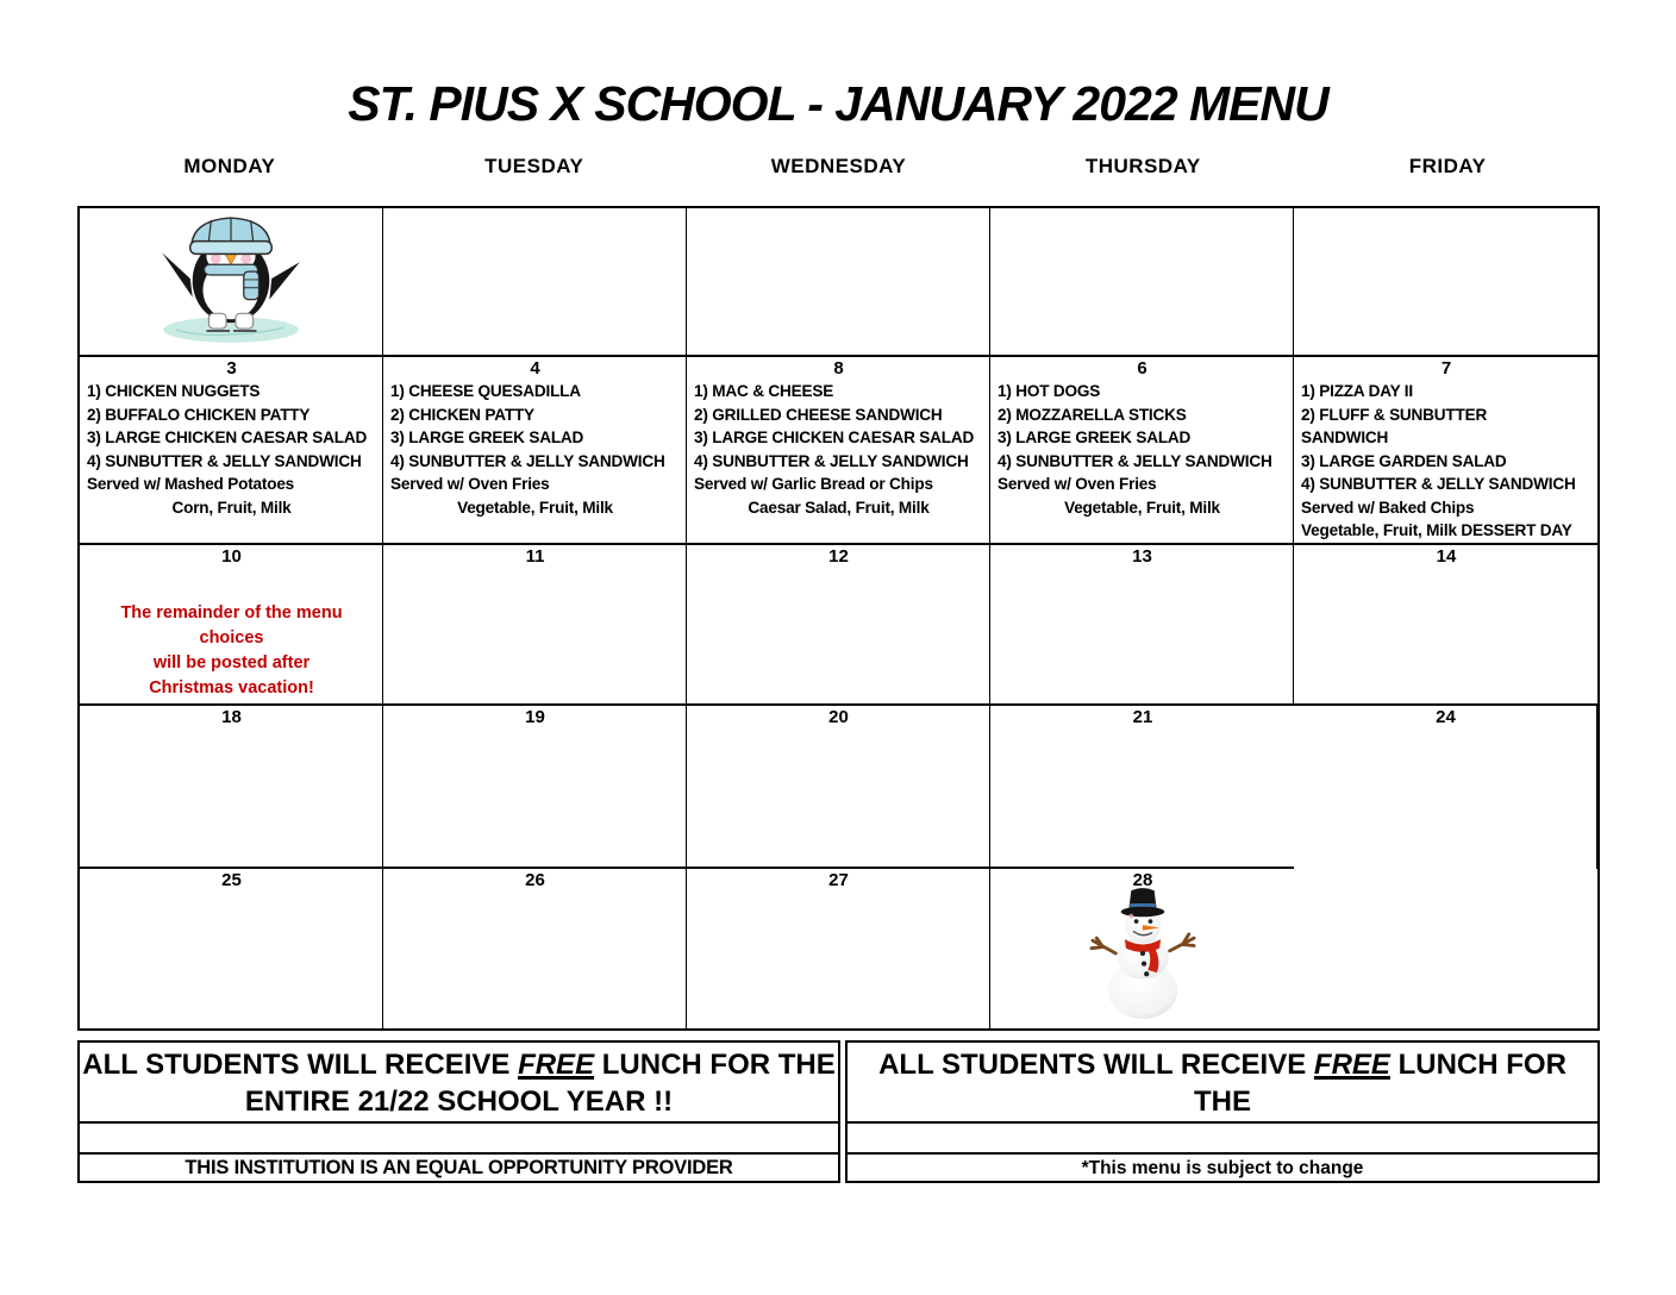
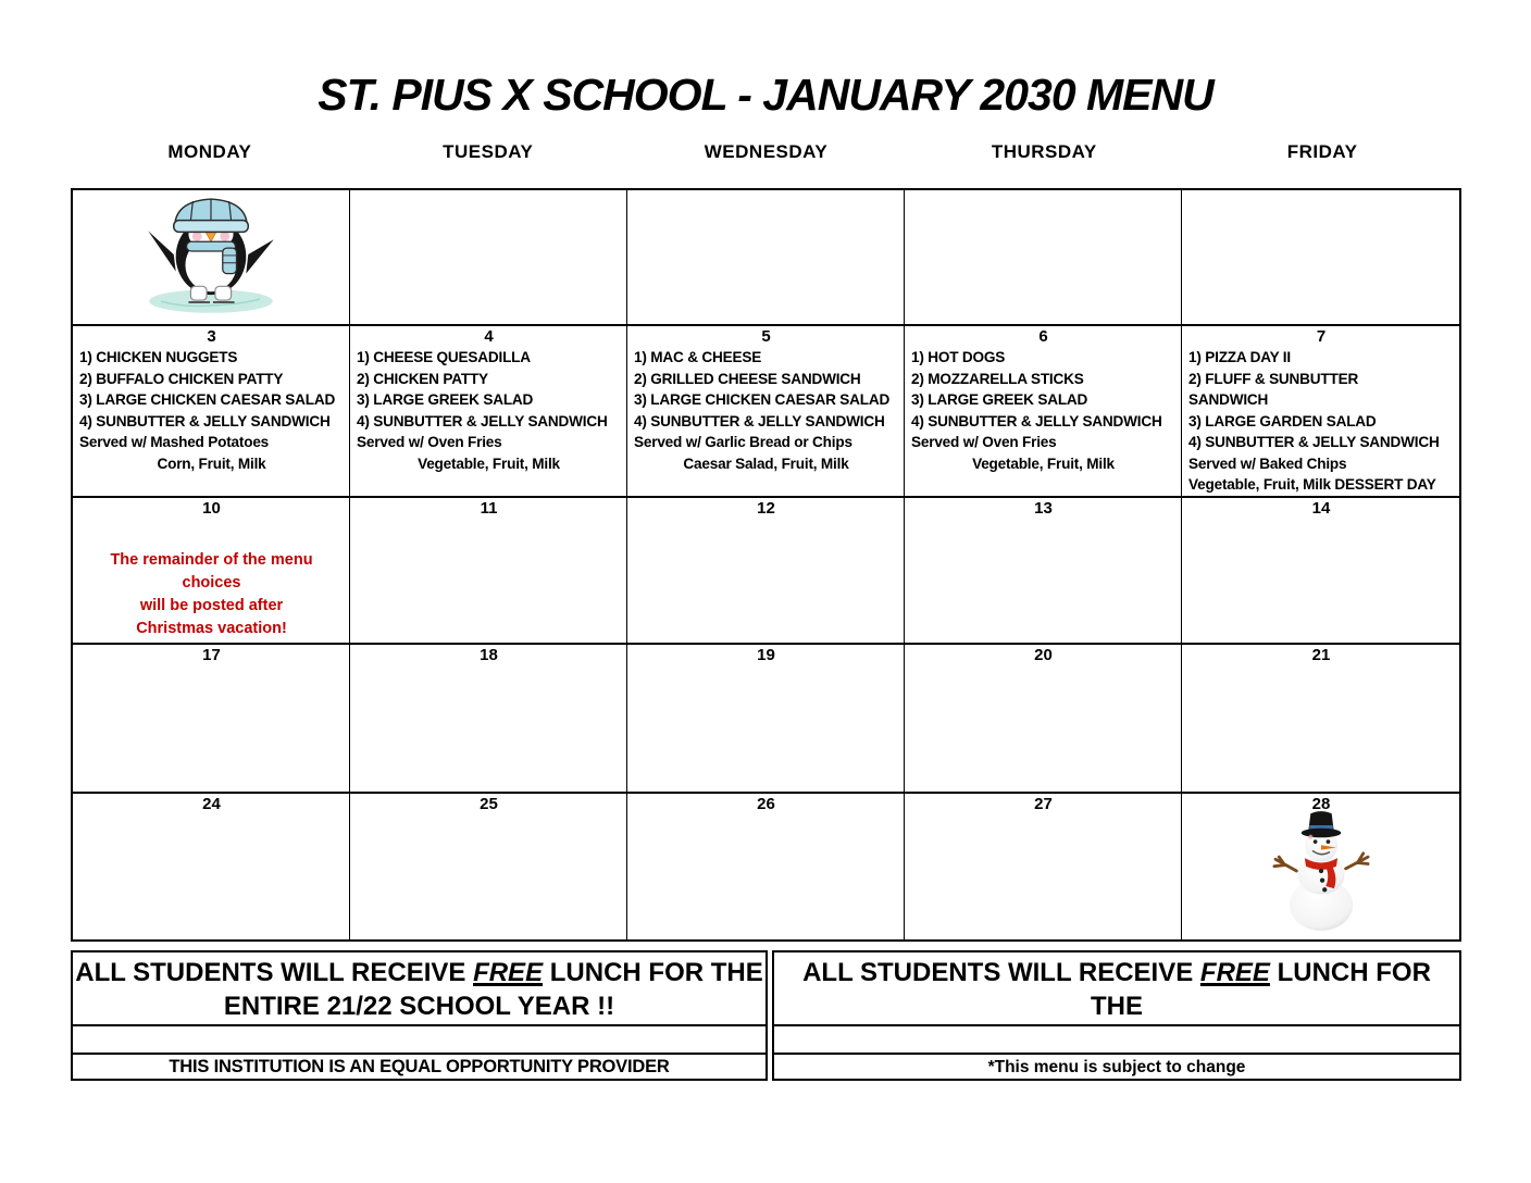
- ST. PIUS X SCHOOL - JANUARY 2022 MENU
+ ST. PIUS X SCHOOL - JANUARY 2030 MENU
  MONDAY
  TUESDAY
  WEDNESDAY
  THURSDAY
  FRIDAY
  3
  1) CHICKEN NUGGETS
  2) BUFFALO CHICKEN PATTY
  3) LARGE CHICKEN CAESAR SALAD
  4) SUNBUTTER & JELLY SANDWICH
  Served w/ Mashed Potatoes
  Corn, Fruit, Milk
  4
  1) CHEESE QUESADILLA
  2) CHICKEN PATTY
  3) LARGE GREEK SALAD
  4) SUNBUTTER & JELLY SANDWICH
  Served w/ Oven Fries
  Vegetable, Fruit, Milk
- 8
+ 5
  1) MAC & CHEESE
  2) GRILLED CHEESE SANDWICH
  3) LARGE CHICKEN CAESAR SALAD
  4) SUNBUTTER & JELLY SANDWICH
  Served w/ Garlic Bread or Chips
  Caesar Salad, Fruit, Milk
  6
  1) HOT DOGS
  2) MOZZARELLA STICKS
  3) LARGE GREEK SALAD
  4) SUNBUTTER & JELLY SANDWICH
  Served w/ Oven Fries
  Vegetable, Fruit, Milk
  7
  1) PIZZA DAY II
  2) FLUFF & SUNBUTTER
  SANDWICH
  3) LARGE GARDEN SALAD
  4) SUNBUTTER & JELLY SANDWICH
  Served w/ Baked Chips
  Vegetable, Fruit, Milk DESSERT DAY
  10
  The remainder of the menu choices
  will be posted after
  Christmas vacation!
  11
  12
  13
  14
+ 17
  18
  19
  20
  21
  24
  25
  26
  27
  28
  ALL STUDENTS WILL RECEIVE FREE LUNCH FOR THE
  ENTIRE 21/22 SCHOOL YEAR !!
  ALL STUDENTS WILL RECEIVE FREE LUNCH FOR THE
  THIS INSTITUTION IS AN EQUAL OPPORTUNITY PROVIDER
  *This menu is subject to change
